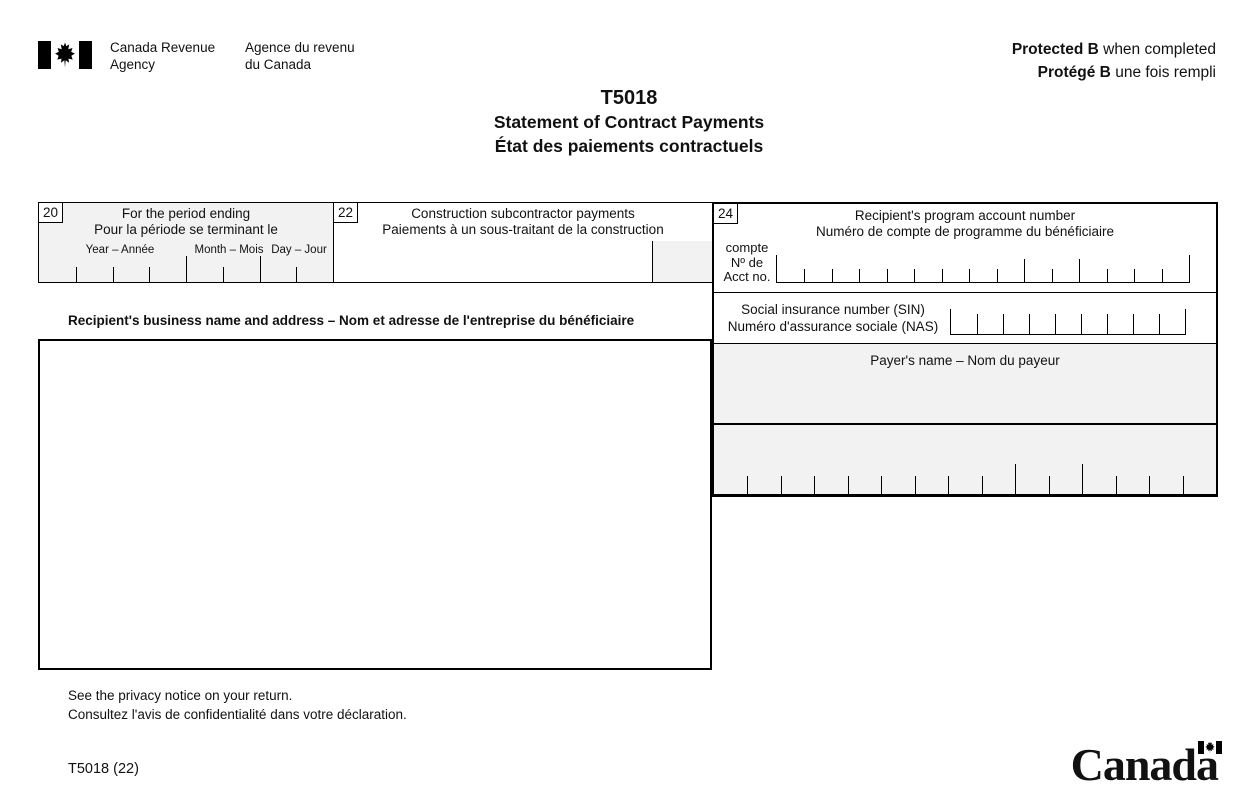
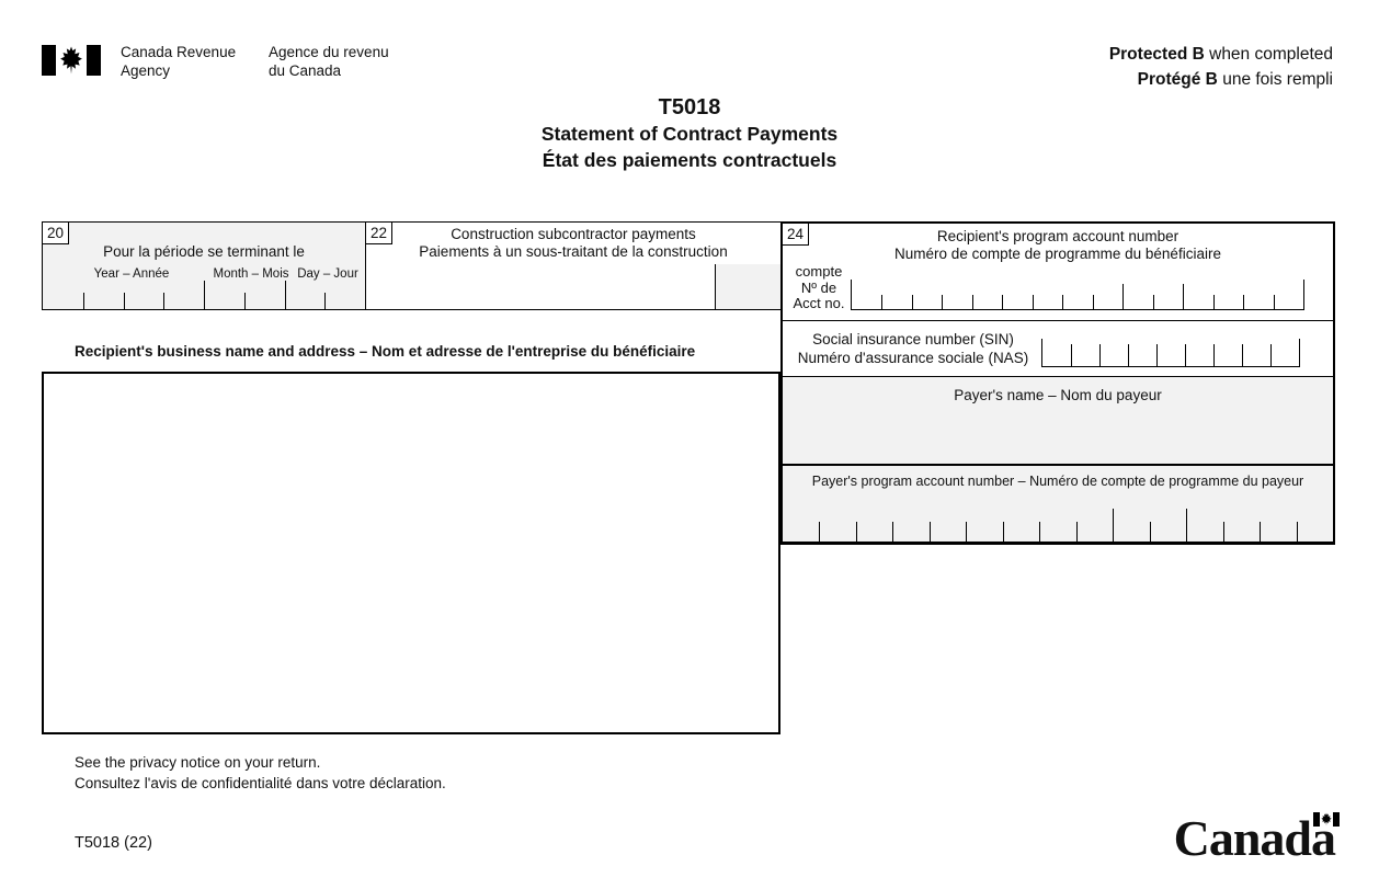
  Canada Revenue
  Agency
  Agence du revenu
  du Canada
  Protected B when completed
  Protégé B une fois rempli
  T5018
  Statement of Contract Payments
  État des paiements contractuels
  20
- For the period ending
  Pour la période se terminant le
  Year – Année
  Month – Mois
  Day – Jour
  22
  Construction subcontractor payments
  Paiements à un sous-traitant de la construction
  24
  Recipient's program account number
  Numéro de compte de programme du bénéficiaire
  compte
  Nº de
  Acct no.
  Social insurance number (SIN)
  Numéro d'assurance sociale (NAS)
  Payer's name – Nom du payeur
+ Payer's program account number – Numéro de compte de programme du payeur
  Recipient's business name and address – Nom et adresse de l'entreprise du bénéficiaire
  See the privacy notice on your return.
  Consultez l'avis de confidentialité dans votre déclaration.
  T5018 (22)
  Canada
